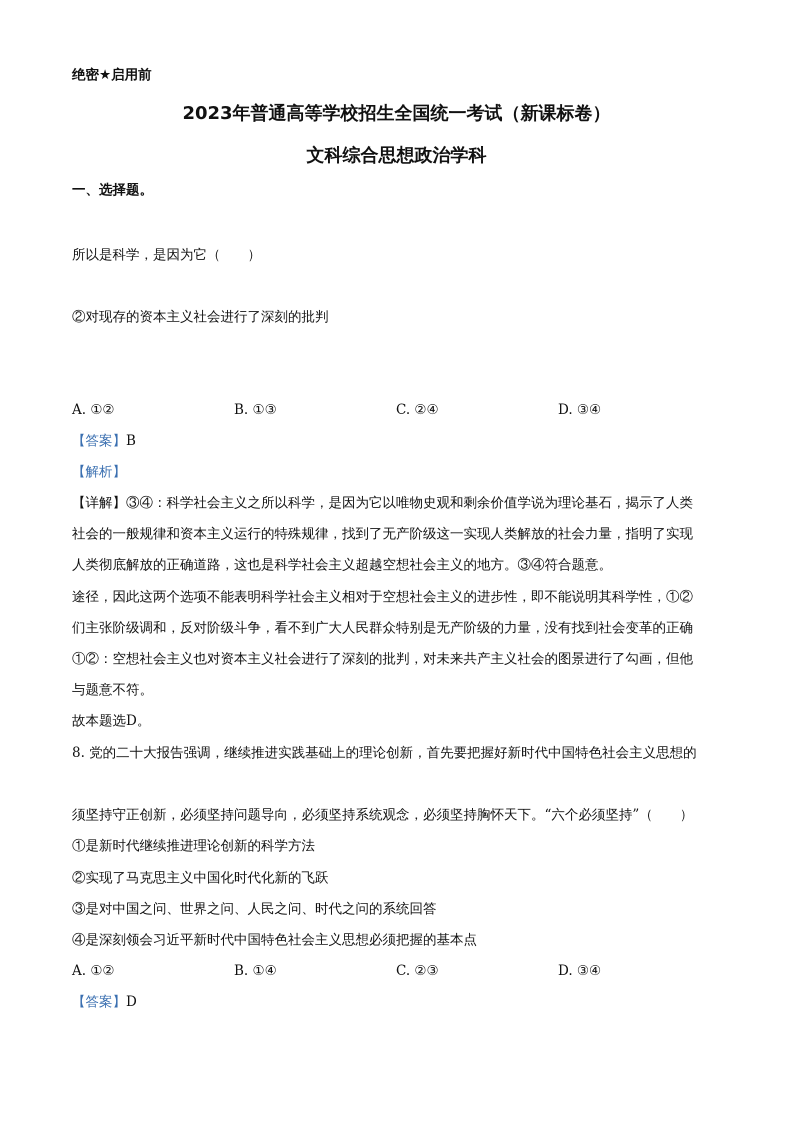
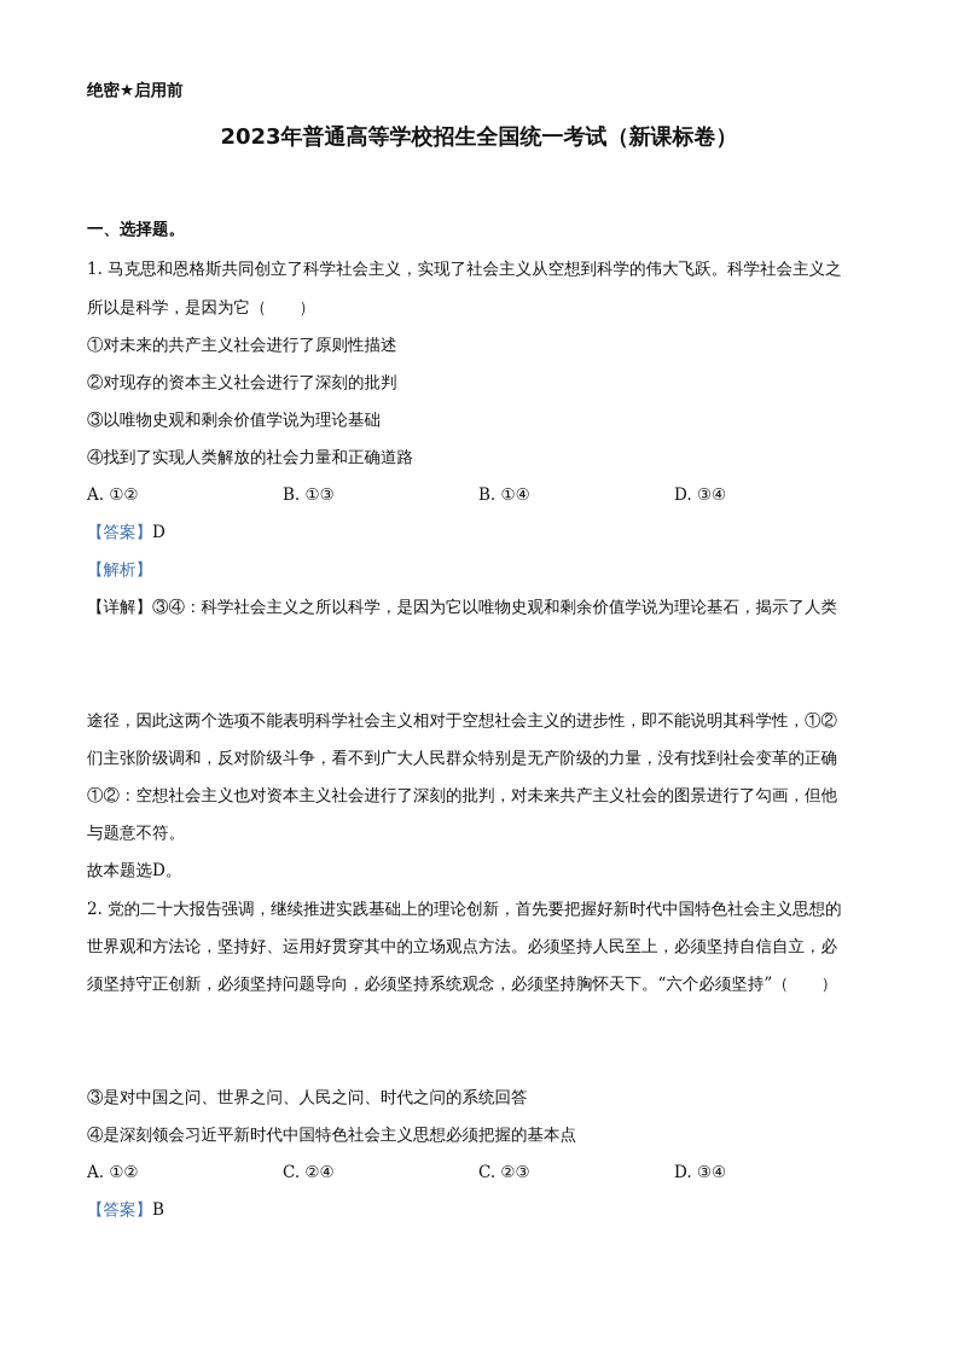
  绝密★启用前
  2023年普通高等学校招生全国统一考试（新课标卷）
- 文科综合思想政治学科
  一、选择题。
+ 1. 马克思和恩格斯共同创立了科学社会主义，实现了社会主义从空想到科学的伟大飞跃。科学社会主义之
  所以是科学，是因为它（ ）
+ ①对未来的共产主义社会进行了原则性描述
  ②对现存的资本主义社会进行了深刻的批判
+ ③以唯物史观和剩余价值学说为理论基础
+ ④找到了实现人类解放的社会力量和正确道路
  A. ①②
  B. ①③
- C. ②④
+ B. ①④
  D. ③④
- 【答案】B
+ 【答案】D
  【解析】
  【详解】③④：科学社会主义之所以科学，是因为它以唯物史观和剩余价值学说为理论基石，揭示了人类
- 社会的一般规律和资本主义运行的特殊规律，找到了无产阶级这一实现人类解放的社会力量，指明了实现
- 人类彻底解放的正确道路，这也是科学社会主义超越空想社会主义的地方。③④符合题意。
  途径，因此这两个选项不能表明科学社会主义相对于空想社会主义的进步性，即不能说明其科学性，①②
  们主张阶级调和，反对阶级斗争，看不到广大人民群众特别是无产阶级的力量，没有找到社会变革的正确
  ①②：空想社会主义也对资本主义社会进行了深刻的批判，对未来共产主义社会的图景进行了勾画，但他
  与题意不符。
  故本题选D。
- 8. 党的二十大报告强调，继续推进实践基础上的理论创新，首先要把握好新时代中国特色社会主义思想的
+ 2. 党的二十大报告强调，继续推进实践基础上的理论创新，首先要把握好新时代中国特色社会主义思想的
+ 世界观和方法论，坚持好、运用好贯穿其中的立场观点方法。必须坚持人民至上，必须坚持自信自立，必
  须坚持守正创新，必须坚持问题导向，必须坚持系统观念，必须坚持胸怀天下。“六个必须坚持”（ ）
- ①是新时代继续推进理论创新的科学方法
- ②实现了马克思主义中国化时代化新的飞跃
  ③是对中国之问、世界之问、人民之问、时代之问的系统回答
  ④是深刻领会习近平新时代中国特色社会主义思想必须把握的基本点
  A. ①②
- B. ①④
+ C. ②④
  C. ②③
  D. ③④
- 【答案】D
+ 【答案】B
